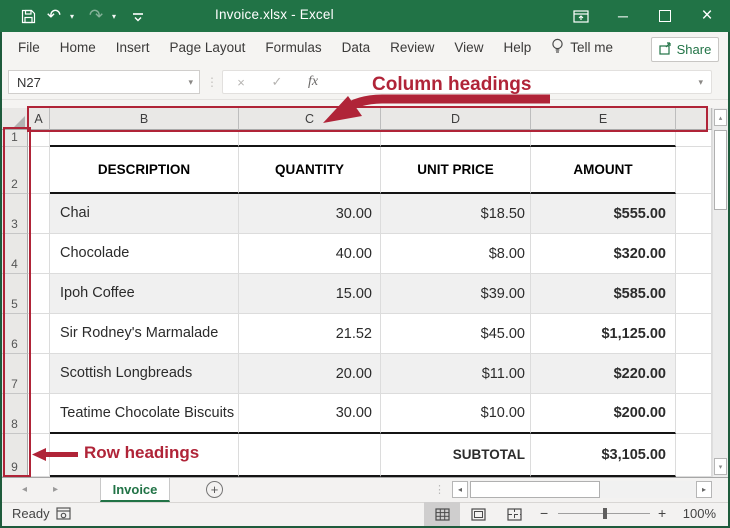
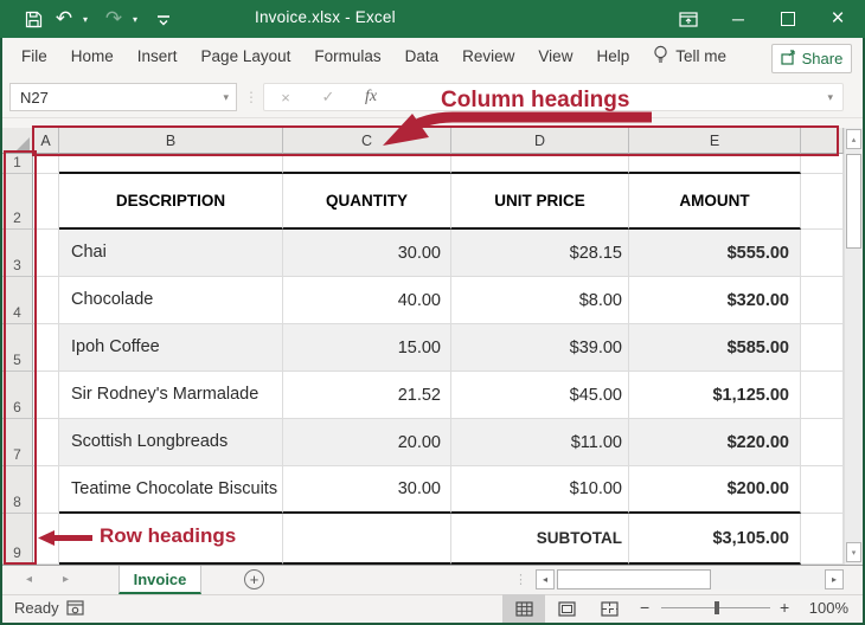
  ↶
  ▾
  ↷
  ▾
  Invoice.xlsx - Excel
  ─
  ×
  File
  Home
  Insert
  Page Layout
  Formulas
  Data
  Review
  View
  Help
  Tell me
  Share
  N27
  ▾
  ⋮
  ×
  ✓
  fx
  ▾
  Column headings
  Row headings
  A
  B
  C
  D
  E
  1
  2
  DESCRIPTION
  QUANTITY
  UNIT PRICE
  AMOUNT
  3
  Chai
  30.00
- $18.50
+ $28.15
  $555.00
  4
  Chocolade
  40.00
  $8.00
  $320.00
  5
  Ipoh Coffee
  15.00
  $39.00
  $585.00
  6
  Sir Rodney's Marmalade
  21.52
  $45.00
  $1,125.00
  7
  Scottish Longbreads
  20.00
  $11.00
  $220.00
  8
  Teatime Chocolate Biscuits
  30.00
  $10.00
  $200.00
  9
  SUBTOTAL
  $3,105.00
  ◂
  ▸
  Invoice
  +
  ⋮
  ◂
  ▸
  Ready
  −
  +
  100%
